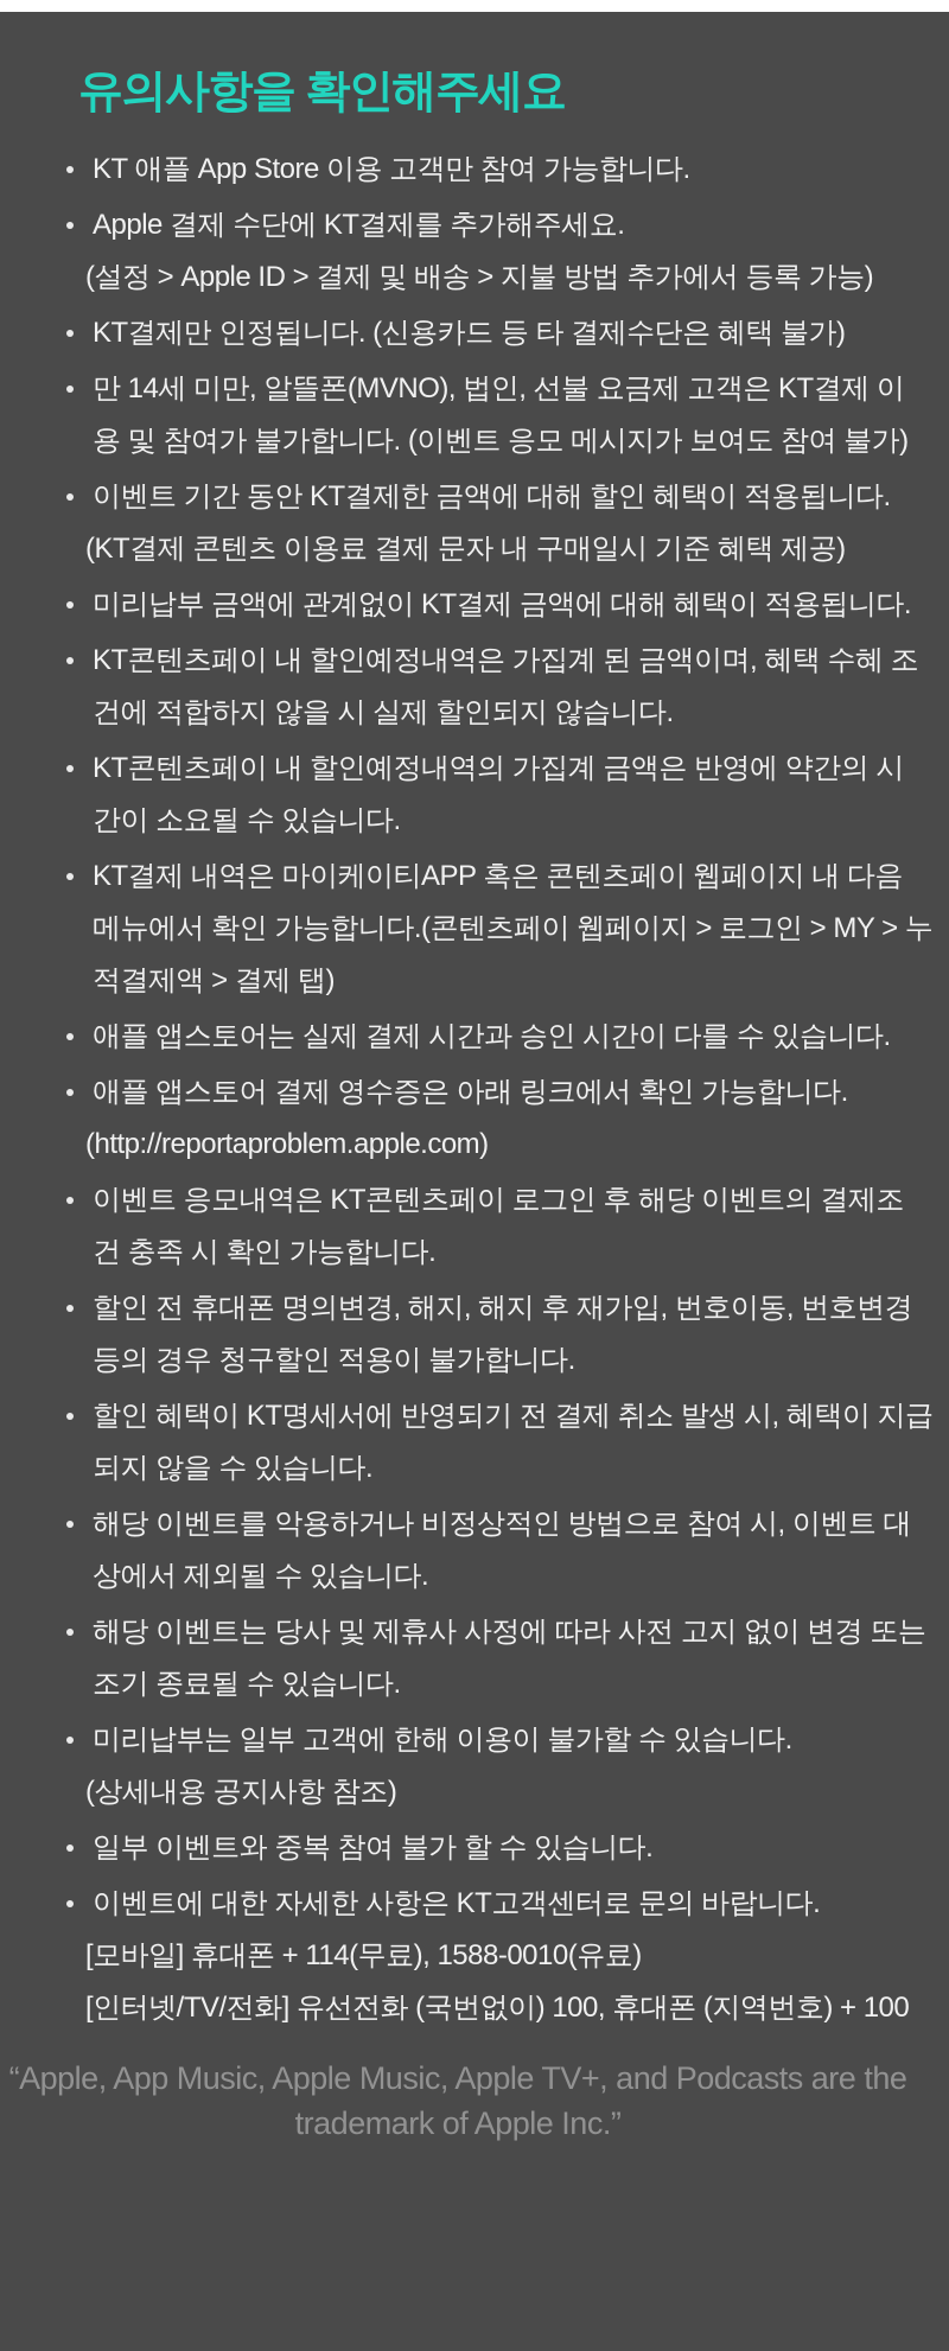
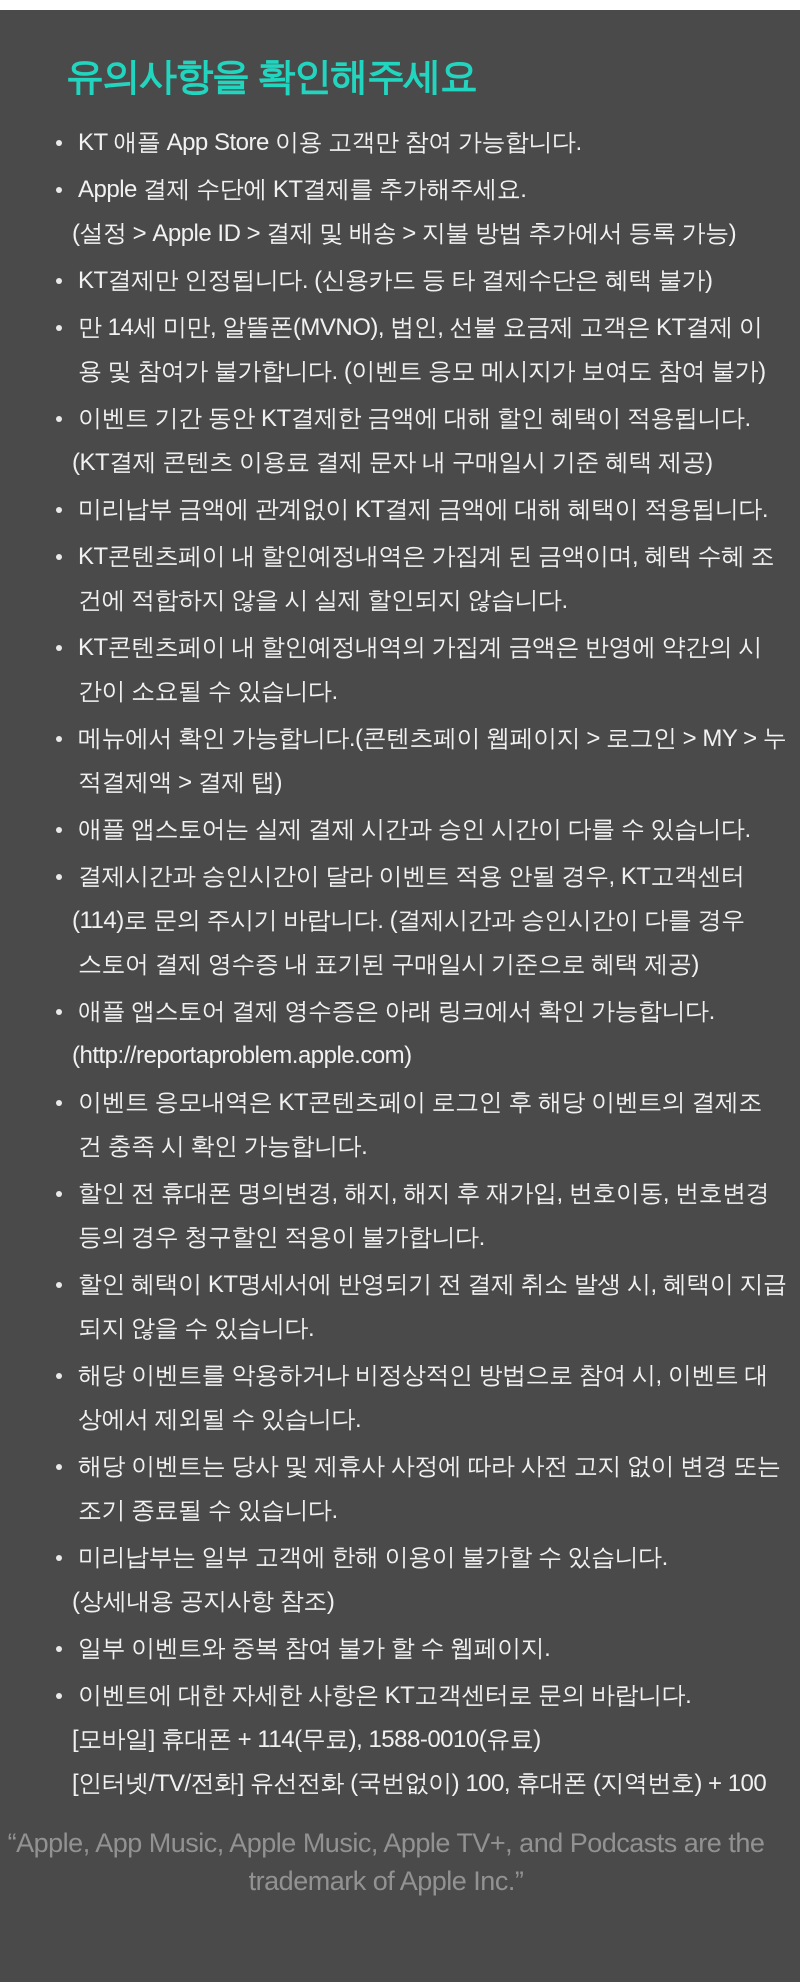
  유의사항을 확인해주세요
  KT 애플 App Store 이용 고객만 참여 가능합니다.
  Apple 결제 수단에 KT결제를 추가해주세요.
  (설정 > Apple ID > 결제 및 배송 > 지불 방법 추가에서 등록 가능)
  KT결제만 인정됩니다. (신용카드 등 타 결제수단은 혜택 불가)
  만 14세 미만, 알뜰폰(MVNO), 법인, 선불 요금제 고객은 KT결제 이
  용 및 참여가 불가합니다. (이벤트 응모 메시지가 보여도 참여 불가)
  이벤트 기간 동안 KT결제한 금액에 대해 할인 혜택이 적용됩니다.
  (KT결제 콘텐츠 이용료 결제 문자 내 구매일시 기준 혜택 제공)
  미리납부 금액에 관계없이 KT결제 금액에 대해 혜택이 적용됩니다.
  KT콘텐츠페이 내 할인예정내역은 가집계 된 금액이며, 혜택 수혜 조
  건에 적합하지 않을 시 실제 할인되지 않습니다.
  KT콘텐츠페이 내 할인예정내역의 가집계 금액은 반영에 약간의 시
  간이 소요될 수 있습니다.
- KT결제 내역은 마이케이티APP 혹은 콘텐츠페이 웹페이지 내 다음
  메뉴에서 확인 가능합니다.(콘텐츠페이 웹페이지 > 로그인 > MY > 누
  적결제액 > 결제 탭)
  애플 앱스토어는 실제 결제 시간과 승인 시간이 다를 수 있습니다.
+ 결제시간과 승인시간이 달라 이벤트 적용 안될 경우, KT고객센터
+ (114)로 문의 주시기 바랍니다. (결제시간과 승인시간이 다를 경우
+ 스토어 결제 영수증 내 표기된 구매일시 기준으로 혜택 제공)
  애플 앱스토어 결제 영수증은 아래 링크에서 확인 가능합니다.
  (http://reportaproblem.apple.com)
  이벤트 응모내역은 KT콘텐츠페이 로그인 후 해당 이벤트의 결제조
  건 충족 시 확인 가능합니다.
  할인 전 휴대폰 명의변경, 해지, 해지 후 재가입, 번호이동, 번호변경
  등의 경우 청구할인 적용이 불가합니다.
  할인 혜택이 KT명세서에 반영되기 전 결제 취소 발생 시, 혜택이 지급
  되지 않을 수 있습니다.
  해당 이벤트를 악용하거나 비정상적인 방법으로 참여 시, 이벤트 대
  상에서 제외될 수 있습니다.
  해당 이벤트는 당사 및 제휴사 사정에 따라 사전 고지 없이 변경 또는
  조기 종료될 수 있습니다.
  미리납부는 일부 고객에 한해 이용이 불가할 수 있습니다.
  (상세내용 공지사항 참조)
- 일부 이벤트와 중복 참여 불가 할 수 있습니다.
+ 일부 이벤트와 중복 참여 불가 할 수 웹페이지.
  이벤트에 대한 자세한 사항은 KT고객센터로 문의 바랍니다.
  [모바일] 휴대폰 + 114(무료), 1588-0010(유료)
  [인터넷/TV/전화] 유선전화 (국번없이) 100, 휴대폰 (지역번호) + 100
  “Apple, App Music, Apple Music, Apple TV+, and Podcasts are the
  trademark of Apple Inc.”
